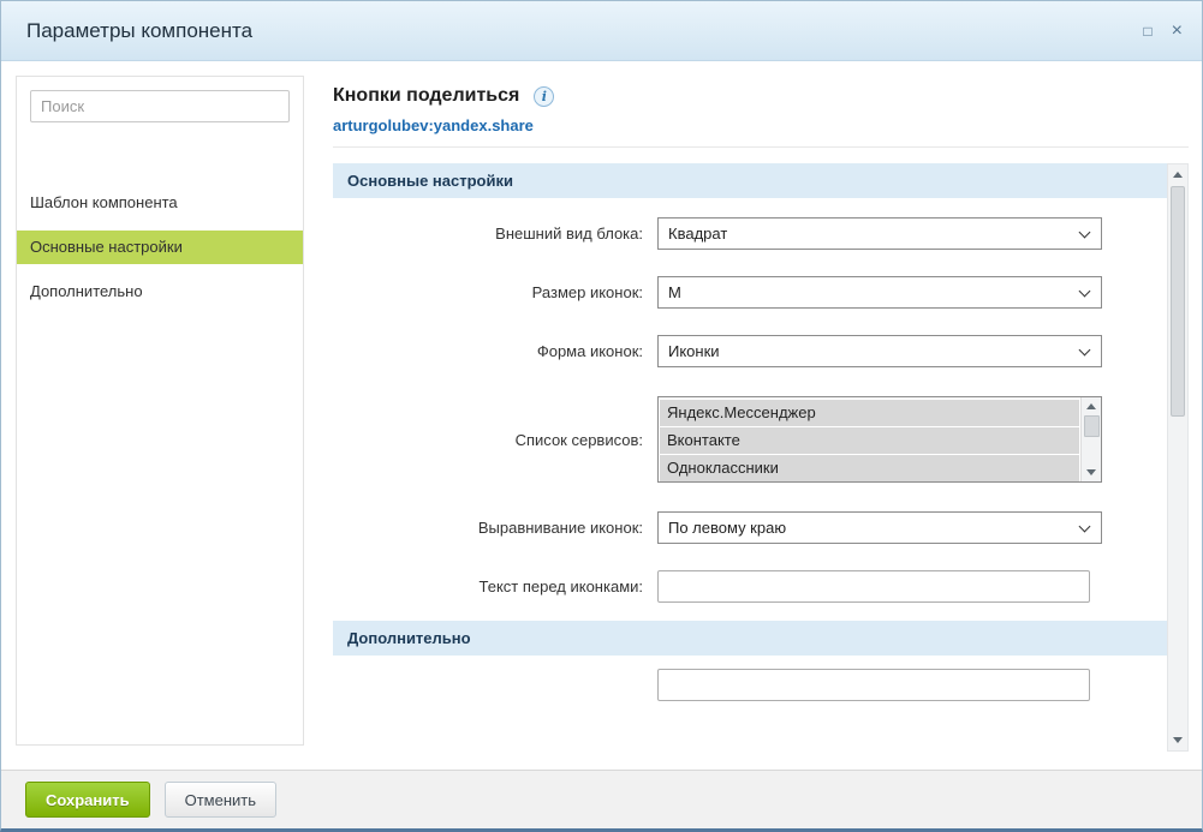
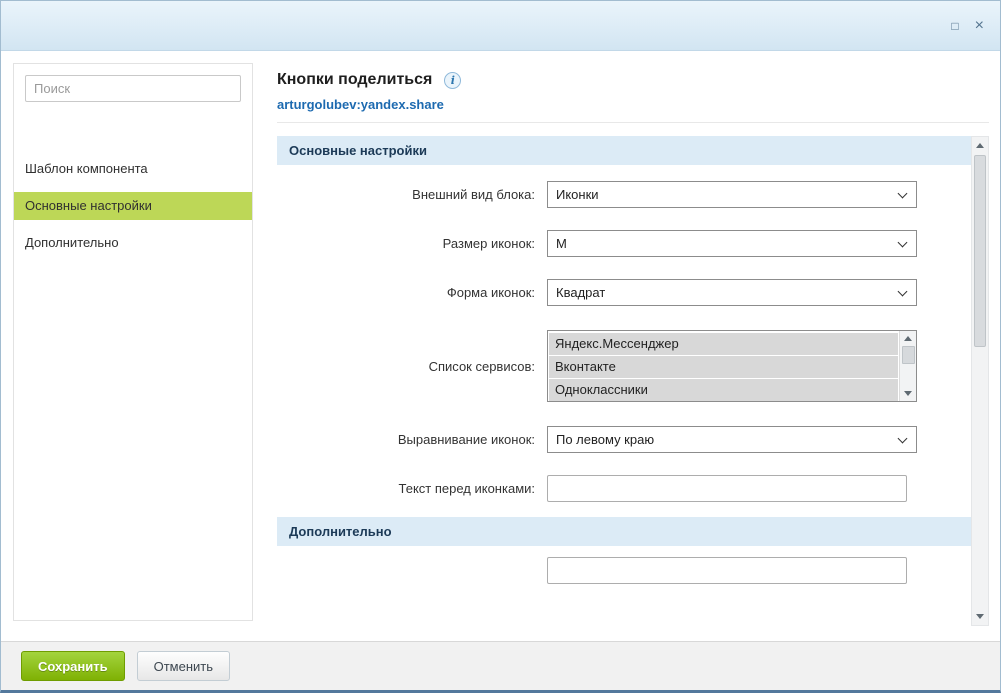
- Параметры компонента
  □
  ×
  Поиск
  Шаблон компонента
  Основные настройки
  Дополнительно
  Кнопки поделиться
  i
  arturgolubev:yandex.share
  Основные настройки
  Внешний вид блока:
- Квадрат
+ Иконки
  Размер иконок:
  M
  Форма иконок:
- Иконки
+ Квадрат
  Список сервисов:
  Яндекс.Мессенджер
  Вконтакте
  Одноклассники
  Выравнивание иконок:
  По левому краю
  Текст перед иконками:
  Дополнительно
  Сохранить
  Отменить
